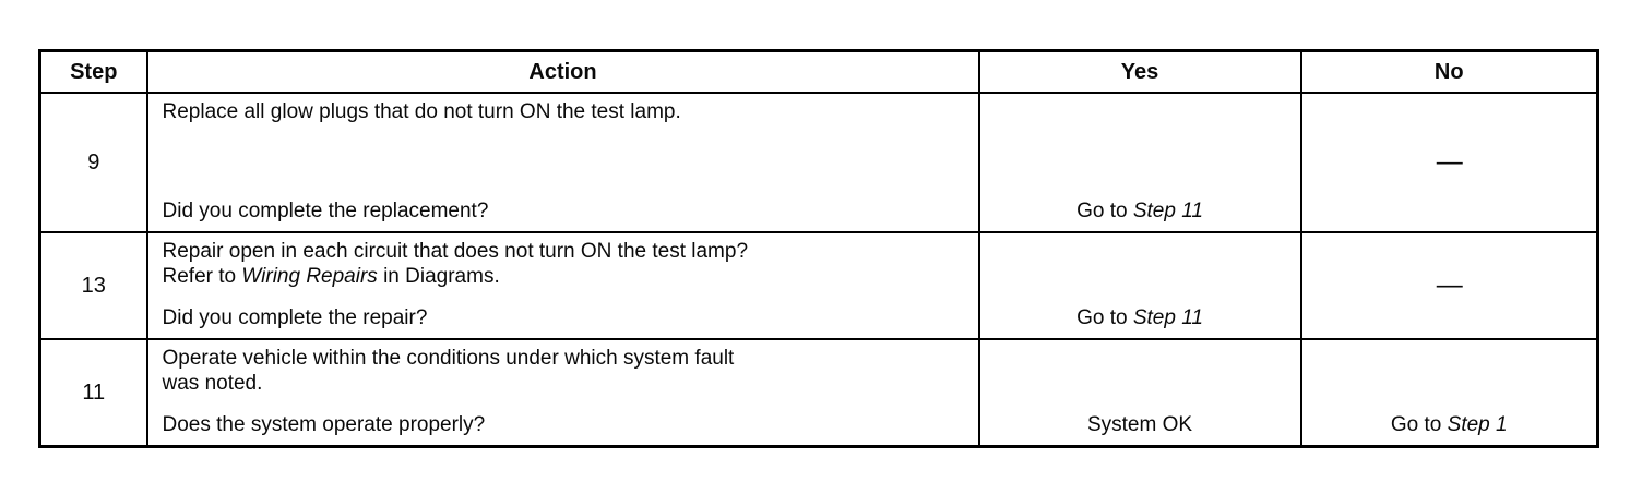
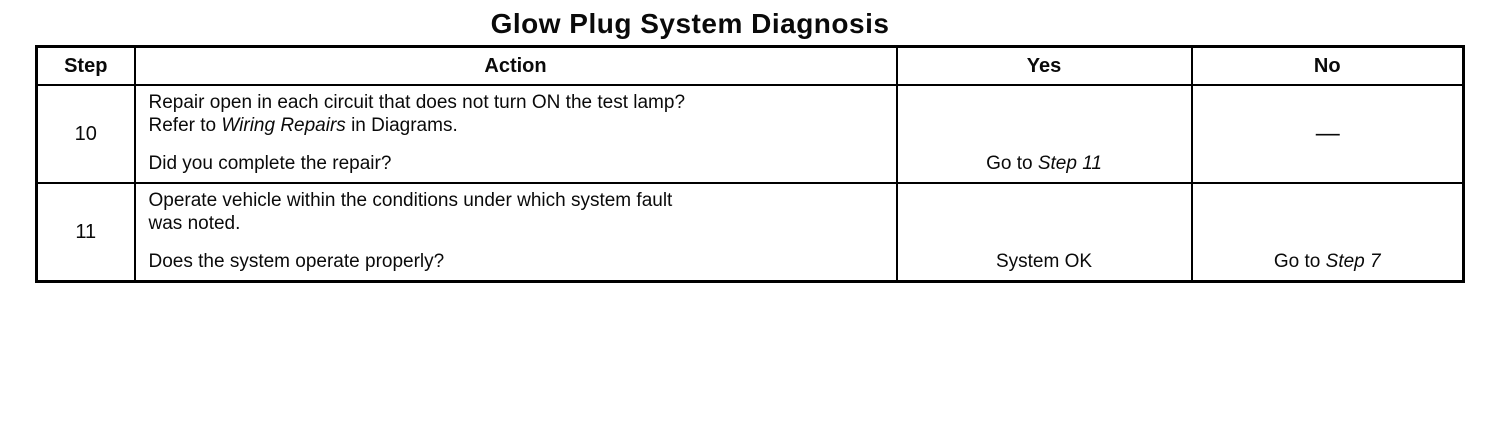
+ Glow Plug System Diagnosis
  Step	Action	Yes	No
- 9	Replace all glow plugs that do not turn ON the test lamp. Did you complete the replacement?	Go to Step 11	—
- 13	Repair open in each circuit that does not turn ON the test lamp?Refer to Wiring Repairs in Diagrams. Did you complete the repair?	Go to Step 11	—
+ 10	Repair open in each circuit that does not turn ON the test lamp?Refer to Wiring Repairs in Diagrams. Did you complete the repair?	Go to Step 11	—
- 11	Operate vehicle within the conditions under which system faultwas noted. Does the system operate properly?	System OK	Go to Step 1
+ 11	Operate vehicle within the conditions under which system faultwas noted. Does the system operate properly?	System OK	Go to Step 7
